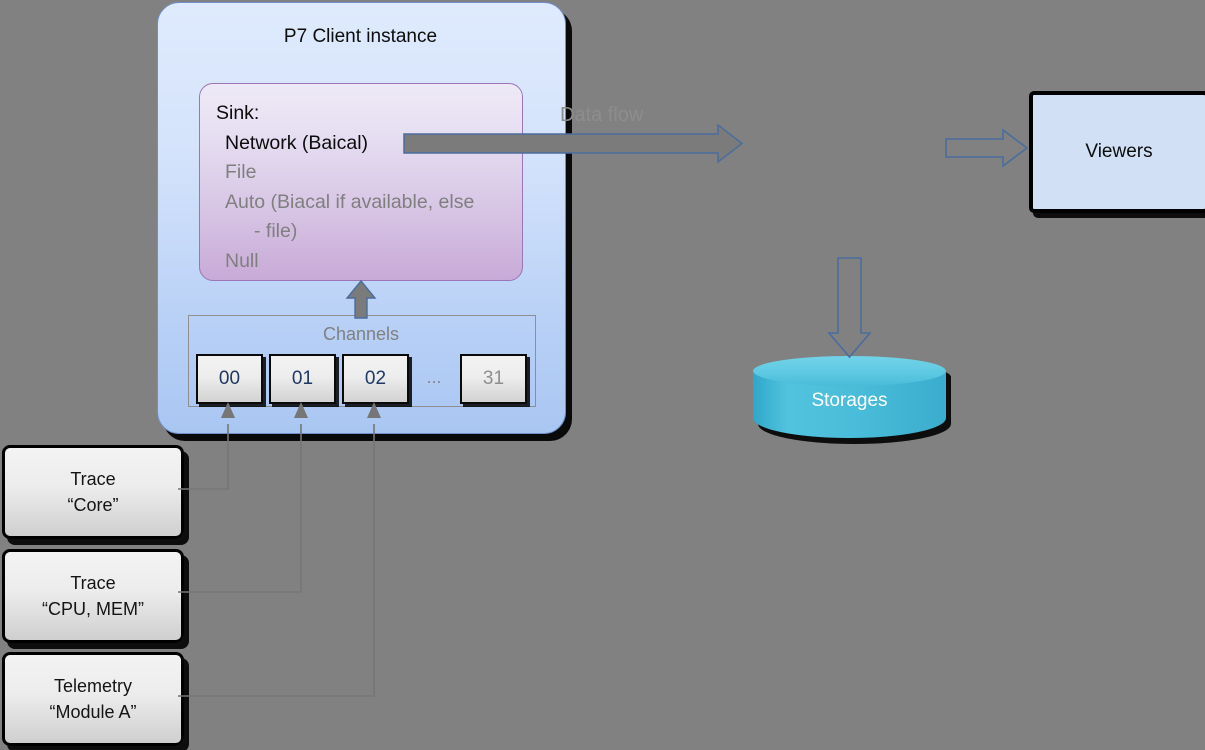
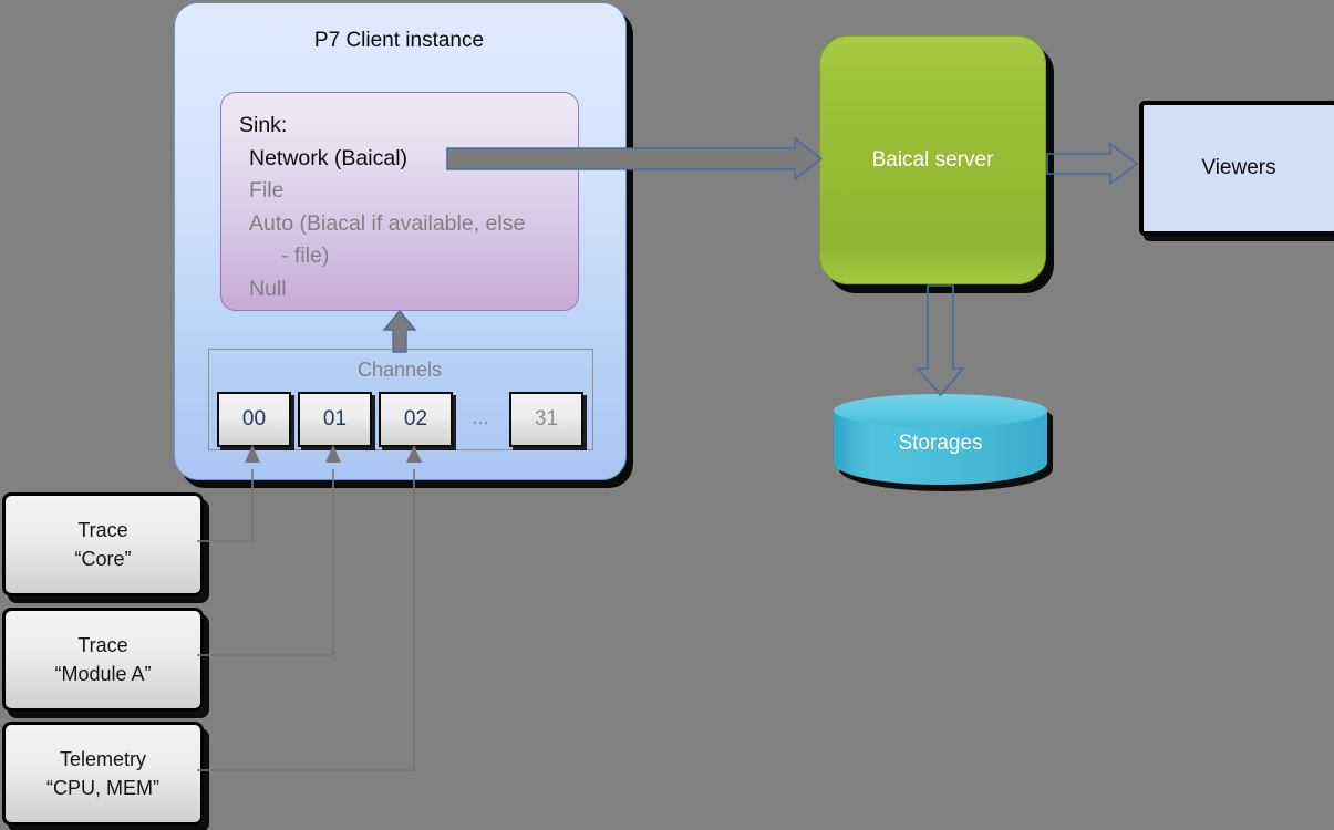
  P7 Client instance
  Sink:
  Network (Baical)
  File
  Auto (Biacal if available, else
  - file)
  Null
  Channels
  00
  01
  02
  ...
  31
  Trace
  “Core”
  Trace
- “CPU, MEM”
+ “Module A”
  Telemetry
- “Module A”
+ “CPU, MEM”
+ Baical server
  Viewers
  Storages
- Data flow
